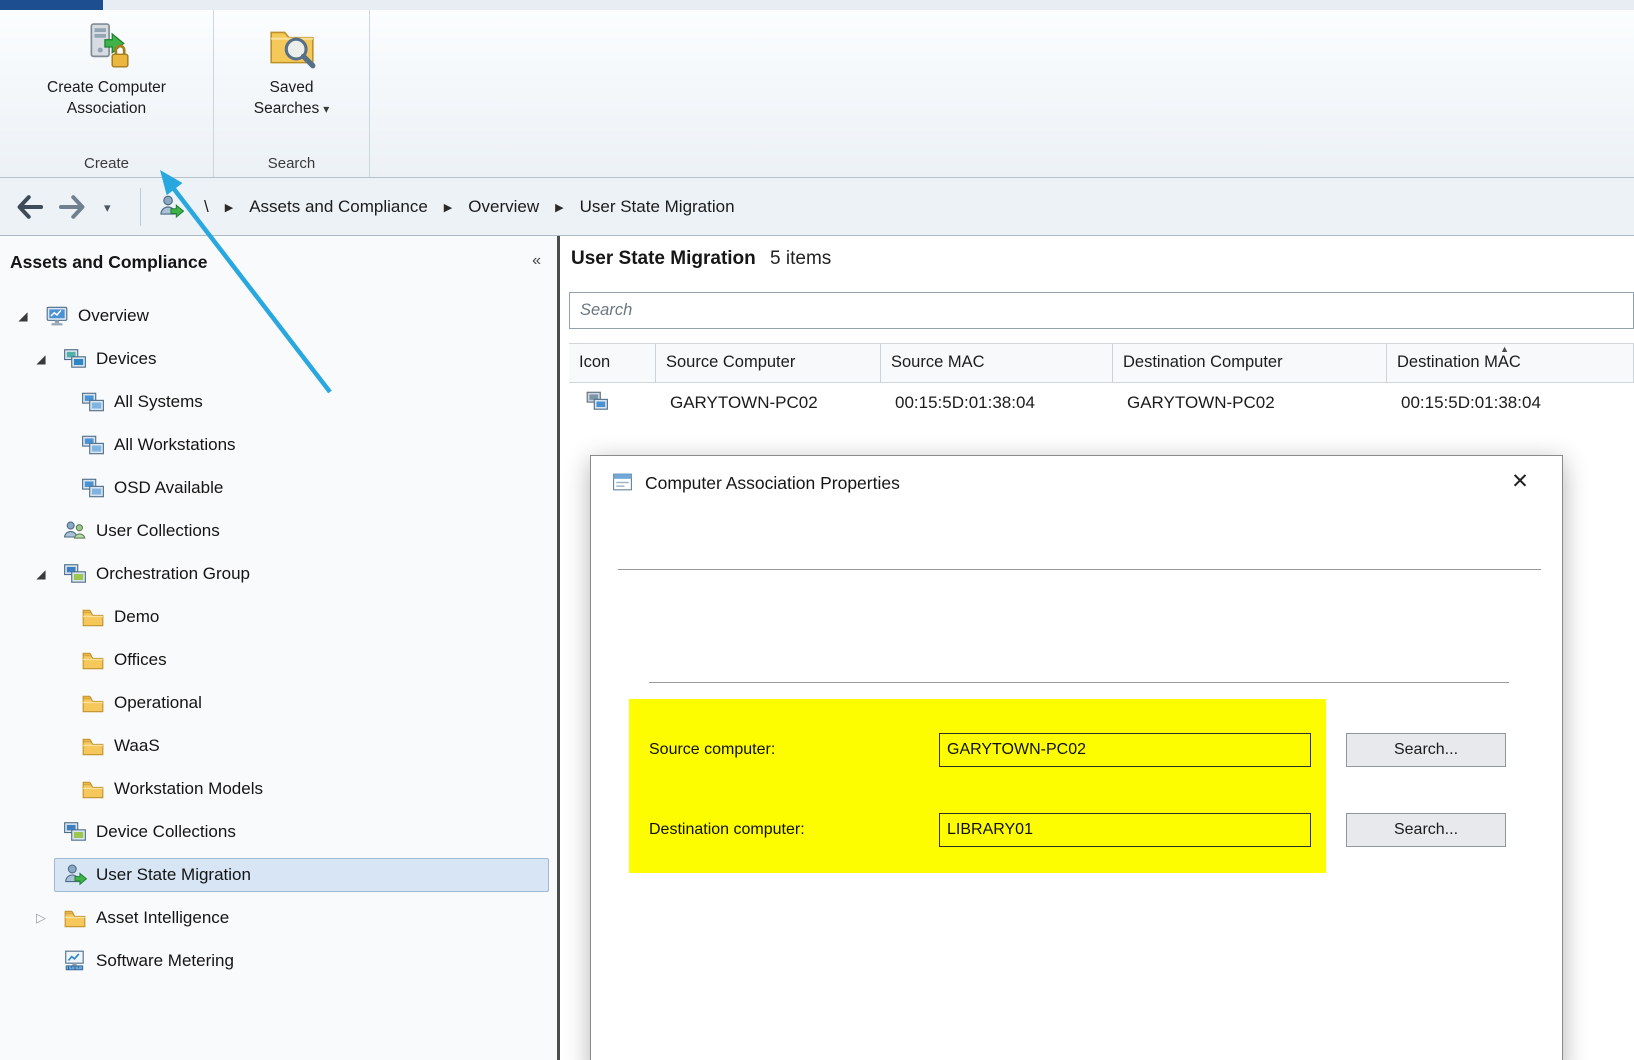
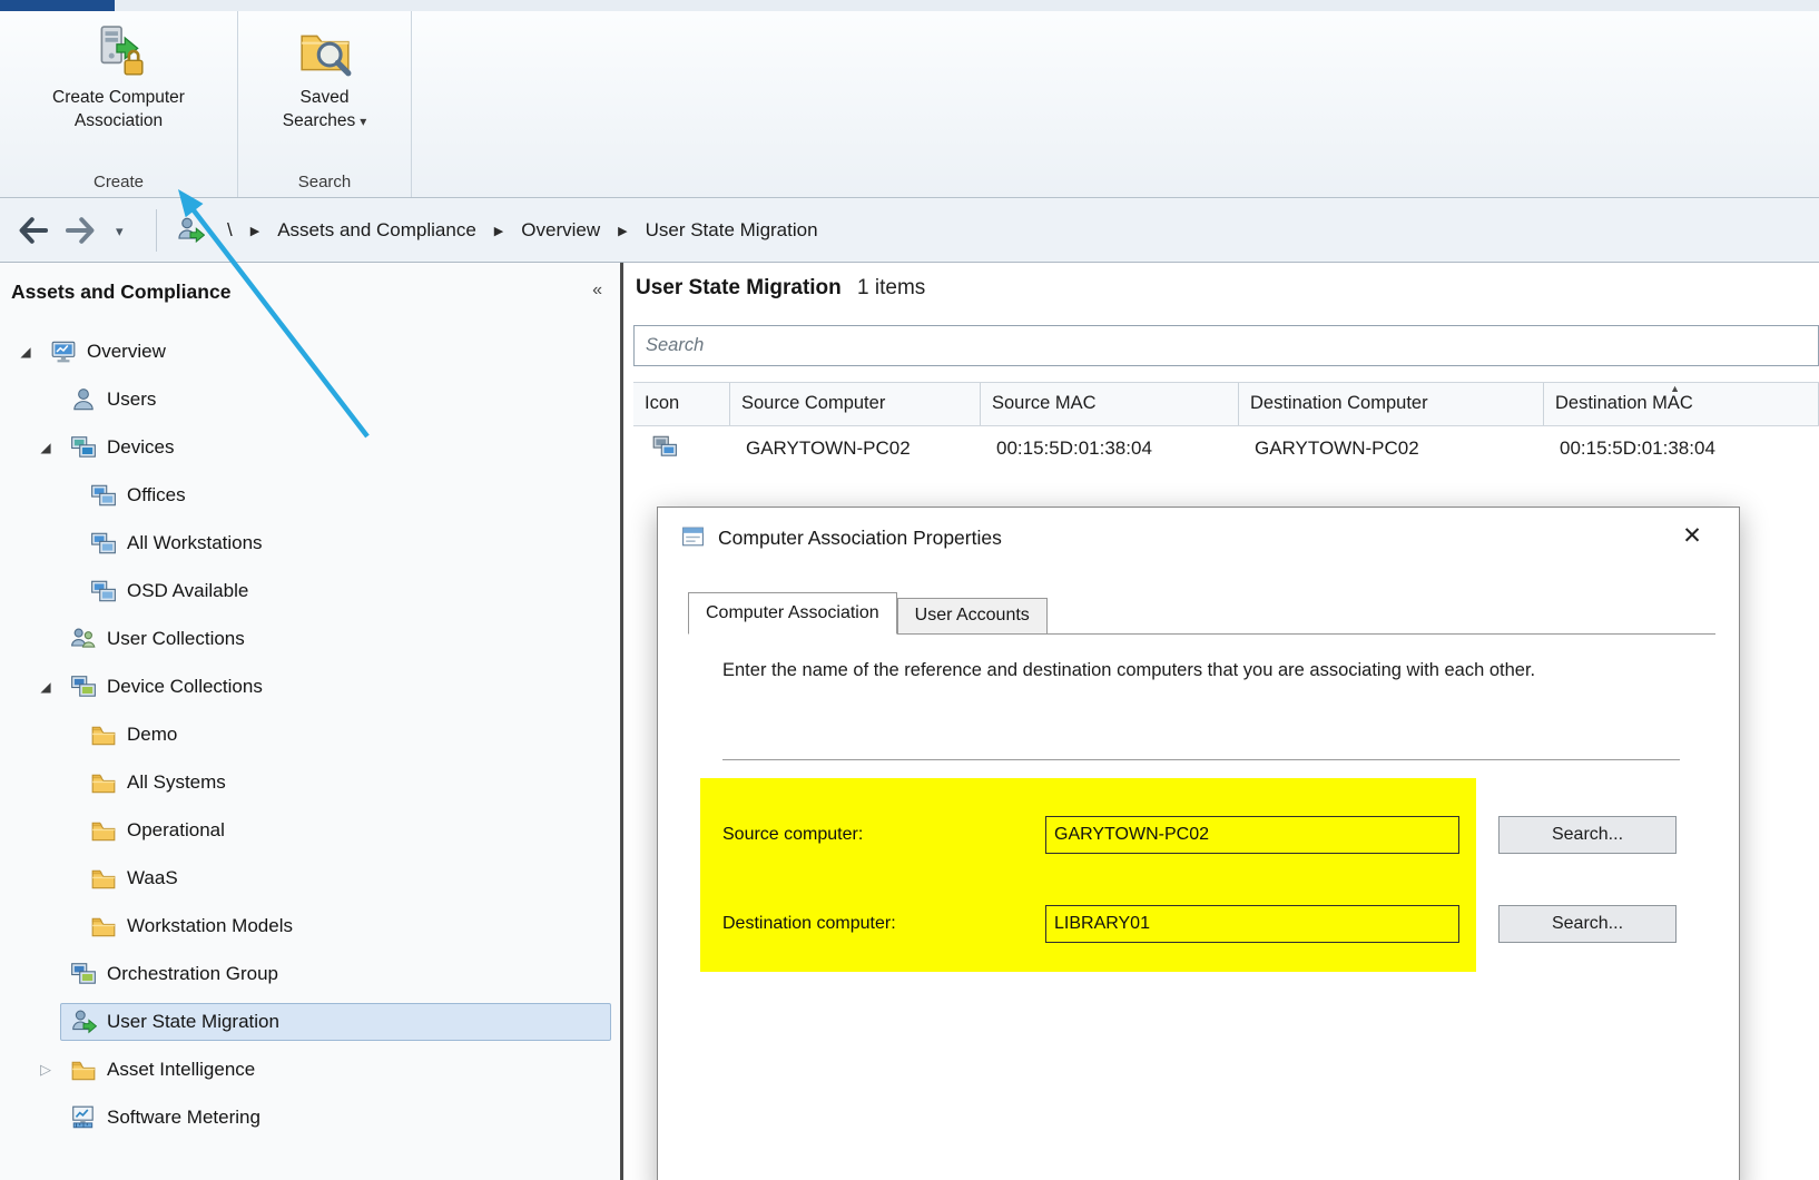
  Create Computer
  Association
  Create
  Saved
  Searches ▾
  Search
  ▾
  \
  ▶
  Assets and Compliance
  ▶
  Overview
  ▶
  User State Migration
  Assets and Compliance
  «
  ◢
  Overview
+ Users
  ◢
  Devices
- All Systems
+ Offices
  All Workstations
  OSD Available
  User Collections
  ◢
- Orchestration Group
+ Device Collections
  Demo
- Offices
+ All Systems
  Operational
  WaaS
  Workstation Models
- Device Collections
+ Orchestration Group
  User State Migration
  ▷
  Asset Intelligence
  Software Metering
- User State Migration 5 items
+ User State Migration 1 items
  Search
  Icon
  Source Computer
  Source MAC
  Destination Computer
  ▲
  Destination MAC
  GARYTOWN-PC02
  00:15:5D:01:38:04
  GARYTOWN-PC02
  00:15:5D:01:38:04
  Computer Association Properties
  ✕
+ Computer Association
+ User Accounts
+ Enter the name of the reference and destination computers that you are associating with each other.
  Source computer:
  GARYTOWN-PC02
  Search...
  Destination computer:
  LIBRARY01
  Search...
